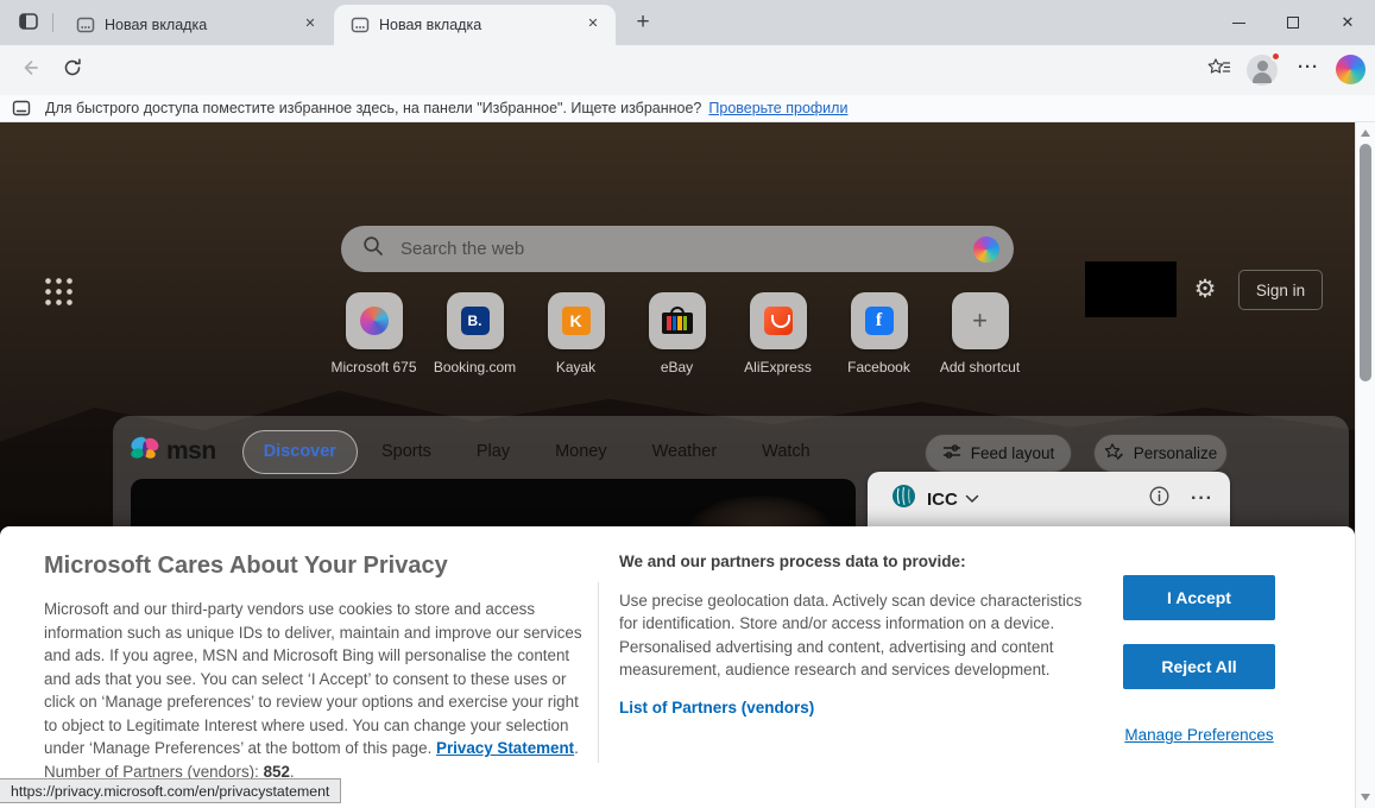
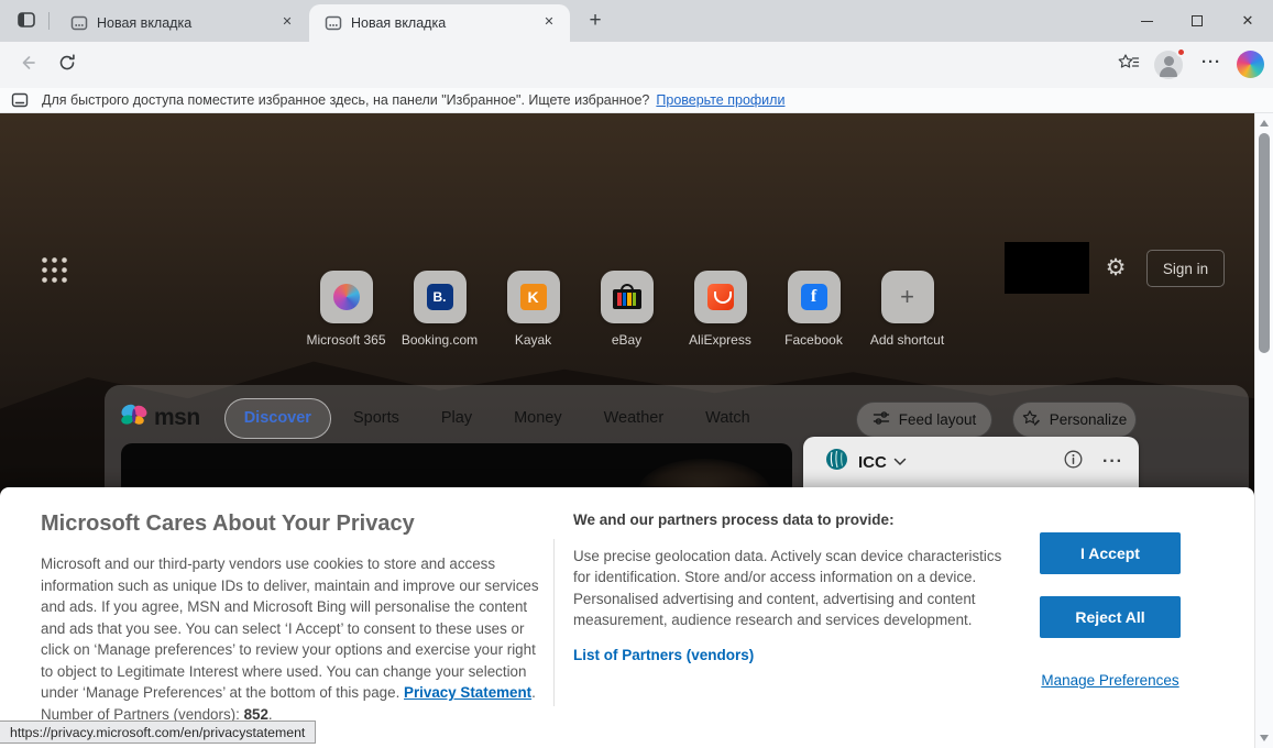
  Новая вкладка
  ✕
  Новая вкладка
  ✕
  +
  ✕
  ···
  Для быстрого доступа поместите избранное здесь, на панели "Избранное". Ищете избранное?
  Проверьте профили
  ⚙
  Sign in
- Search the web
- Microsoft 675
+ Microsoft 365
  B.
  Booking.com
  K
  Kayak
  eBay
  AliExpress
  f
  Facebook
  +
  Add shortcut
  msn
  Discover
  Sports
  Play
  Money
  Weather
  Watch
  Feed layout
  Personalize
  ICC
  ···
  Microsoft Cares About Your Privacy
  Microsoft and our third-party vendors use cookies to store and access information such as unique IDs to deliver, maintain and improve our services and ads. If you agree, MSN and Microsoft Bing will personalise the content and ads that you see. You can select ‘I Accept’ to consent to these uses or click on ‘Manage preferences’ to review your options and exercise your right to object to Legitimate Interest where used. You can change your selection under ‘Manage Preferences’ at the bottom of this page. Privacy Statement.
  Number of Partners (vendors): 852.
  We and our partners process data to provide:
  Use precise geolocation data. Actively scan device characteristics for identification. Store and/or access information on a device. Personalised advertising and content, advertising and content measurement, audience research and services development.
  List of Partners (vendors)
  I Accept Reject All Manage Preferences
  https://privacy.microsoft.com/en/privacystatement
